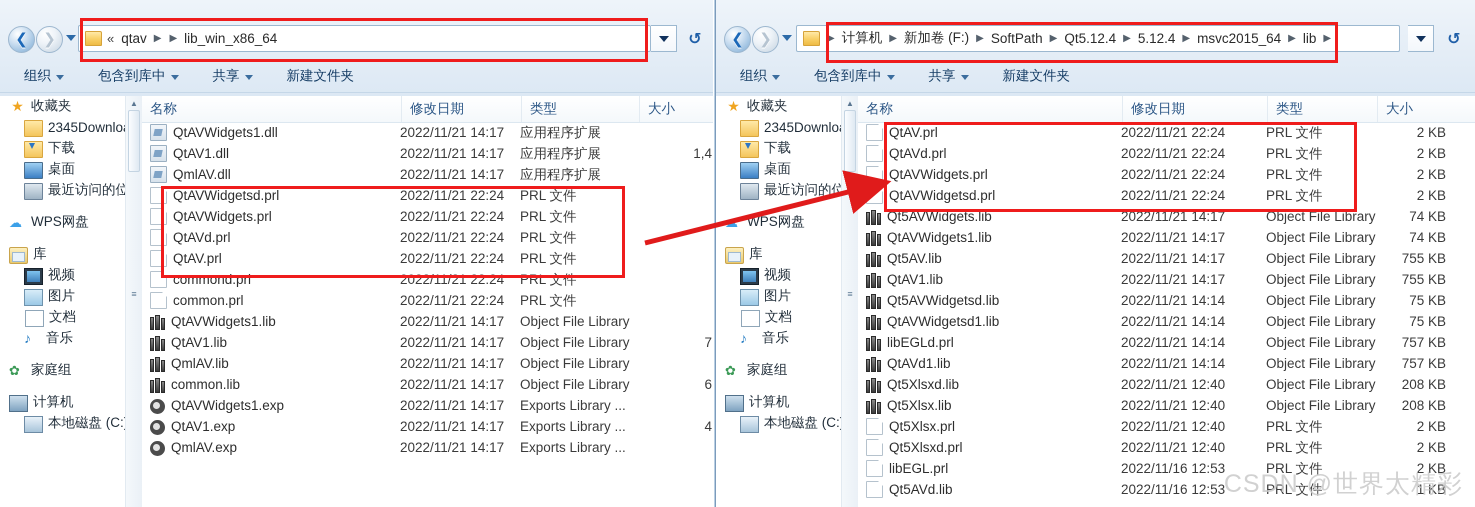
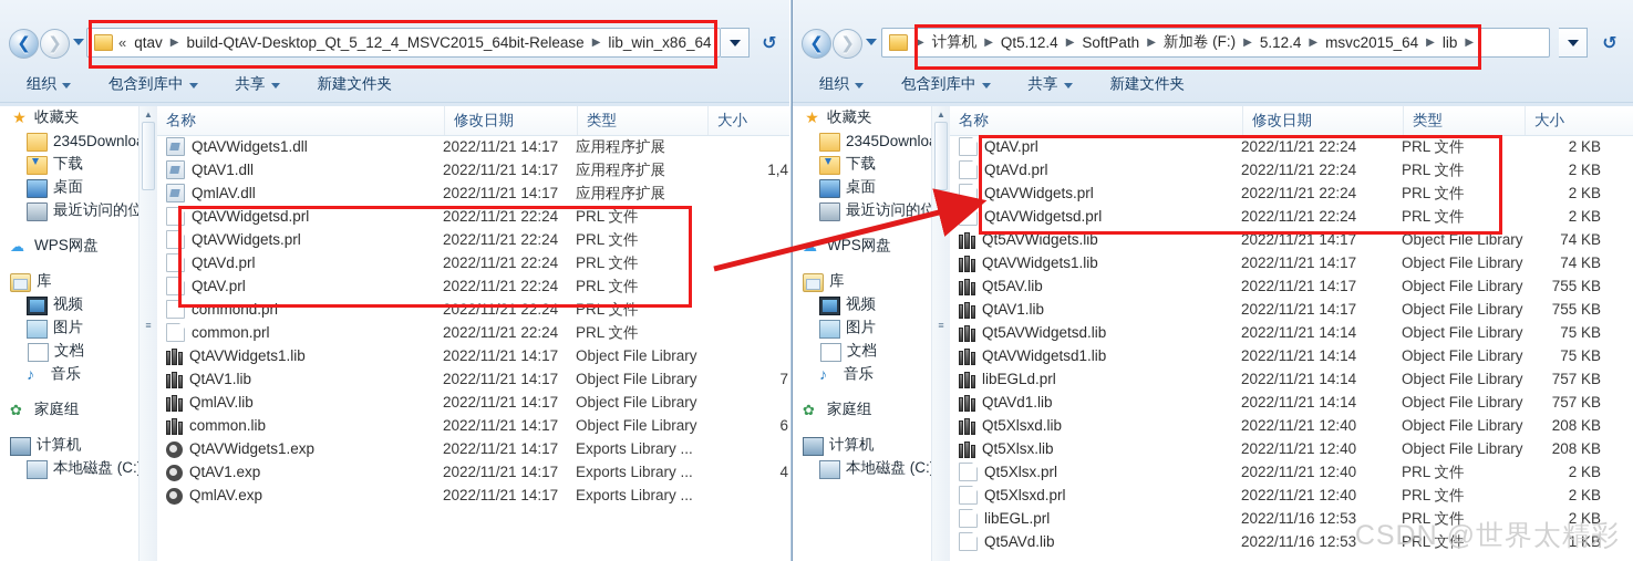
  ❮
  ❯
  «
  qtav
  ▶
+ build-QtAV-Desktop_Qt_5_12_4_MSVC2015_64bit-Release
  ▶
  lib_win_x86_64
  ↺
  组织
  包含到库中
  共享
  新建文件夹
  ★
  收藏夹
  2345Downlo
  下载
  桌面
  最近访问的位
  ☁
  WPS网盘
  库
  视频
  图片
  文档
  ♪
  音乐
  ✿
  家庭组
  计算机
  本地磁盘 (C:
  ▲
  ≡
  名称
  修改日期
  类型
  大小
  QtAVWidgets1.dll
  2022/11/21 14:17
  应用程序扩展
  QtAV1.dll
  2022/11/21 14:17
  应用程序扩展
  1,4
  QmlAV.dll
  2022/11/21 14:17
  应用程序扩展
  QtAVWidgetsd.prl
  2022/11/21 22:24
  PRL 文件
  QtAVWidgets.prl
  2022/11/21 22:24
  PRL 文件
  QtAVd.prl
  2022/11/21 22:24
  PRL 文件
  QtAV.prl
  2022/11/21 22:24
  PRL 文件
  commond.prl
  2022/11/21 22:24
  PRL 文件
  common.prl
  2022/11/21 22:24
  PRL 文件
  QtAVWidgets1.lib
  2022/11/21 14:17
  Object File Library
  QtAV1.lib
  2022/11/21 14:17
  Object File Library
  7
  QmlAV.lib
  2022/11/21 14:17
  Object File Library
  common.lib
  2022/11/21 14:17
  Object File Library
  6
  QtAVWidgets1.exp
  2022/11/21 14:17
  Exports Library ...
  QtAV1.exp
  2022/11/21 14:17
  Exports Library ...
  4
  QmlAV.exp
  2022/11/21 14:17
  Exports Library ...
  ❮
  ❯
  ▶
  计算机
  ▶
- 新加卷 (F:)
+ Qt5.12.4
  ▶
  SoftPath
  ▶
- Qt5.12.4
+ 新加卷 (F:)
  ▶
  5.12.4
  ▶
  msvc2015_64
  ▶
  lib
  ▶
  ↺
  组织
  包含到库中
  共享
  新建文件夹
  ★
  收藏夹
  2345Downlo
  下载
  桌面
  最近访问的位
  WPS网盘
  库
  视频
  图片
  文档
  ♪
  音乐
  ✿
  家庭组
  计算机
  本地磁盘 (C:
  ▲
  ≡
  名称
  修改日期
  类型
  大小
  QtAV.prl
  2022/11/21 22:24
  PRL 文件
  2 KB
  QtAVd.prl
  2022/11/21 22:24
  PRL 文件
  2 KB
  QtAVWidgets.prl
  2022/11/21 22:24
  PRL 文件
  2 KB
  QtAVWidgetsd.prl
  2022/11/21 22:24
  PRL 文件
  2 KB
  Qt5AVWidgets.lib
  2022/11/21 14:17
  Object File Library
  74 KB
  QtAVWidgets1.lib
  2022/11/21 14:17
  Object File Library
  74 KB
  Qt5AV.lib
  2022/11/21 14:17
  Object File Library
  755 KB
  QtAV1.lib
  2022/11/21 14:17
  Object File Library
  755 KB
  Qt5AVWidgetsd.lib
  2022/11/21 14:14
  Object File Library
  75 KB
  QtAVWidgetsd1.lib
  2022/11/21 14:14
  Object File Library
  75 KB
  libEGLd.prl
  2022/11/21 14:14
  Object File Library
  757 KB
  QtAVd1.lib
  2022/11/21 14:14
  Object File Library
  757 KB
  Qt5Xlsxd.lib
  2022/11/21 12:40
  Object File Library
  208 KB
  Qt5Xlsx.lib
  2022/11/21 12:40
  Object File Library
  208 KB
  Qt5Xlsx.prl
  2022/11/21 12:40
  PRL 文件
  2 KB
  Qt5Xlsxd.prl
  2022/11/21 12:40
  PRL 文件
  2 KB
  libEGL.prl
  2022/11/16 12:53
  PRL 文件
  2 KB
  Qt5AVd.lib
  2022/11/16 12:53
  PRL 文件
  1 KB
  CSDN @世界太精彩
